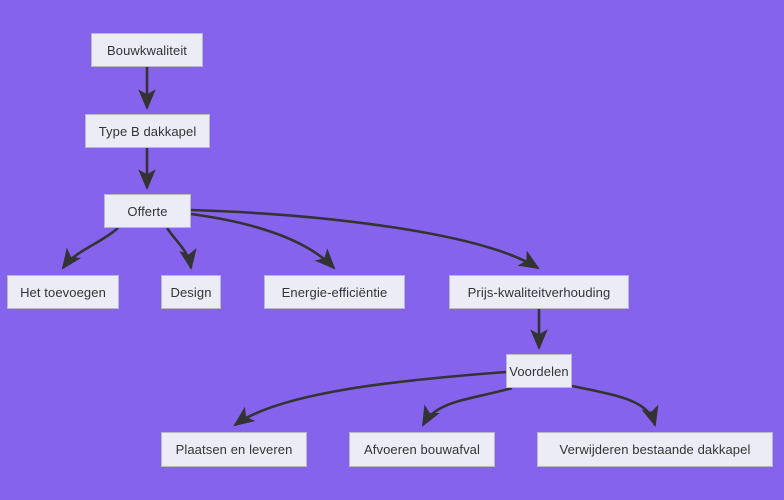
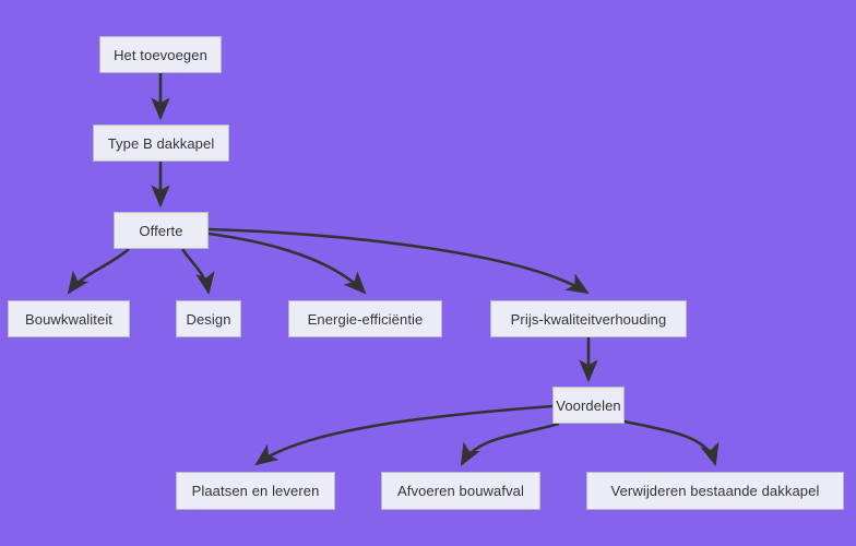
- Bouwkwaliteit
+ Het toevoegen
  Type B dakkapel
  Offerte
- Het toevoegen
+ Bouwkwaliteit
  Design
  Energie-efficiëntie
  Prijs-kwaliteitverhouding
  Voordelen
  Plaatsen en leveren
  Afvoeren bouwafval
  Verwijderen bestaande dakkapel
